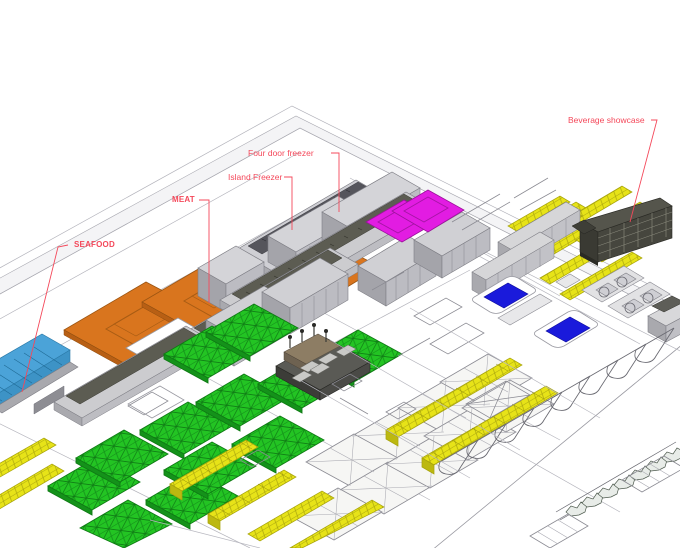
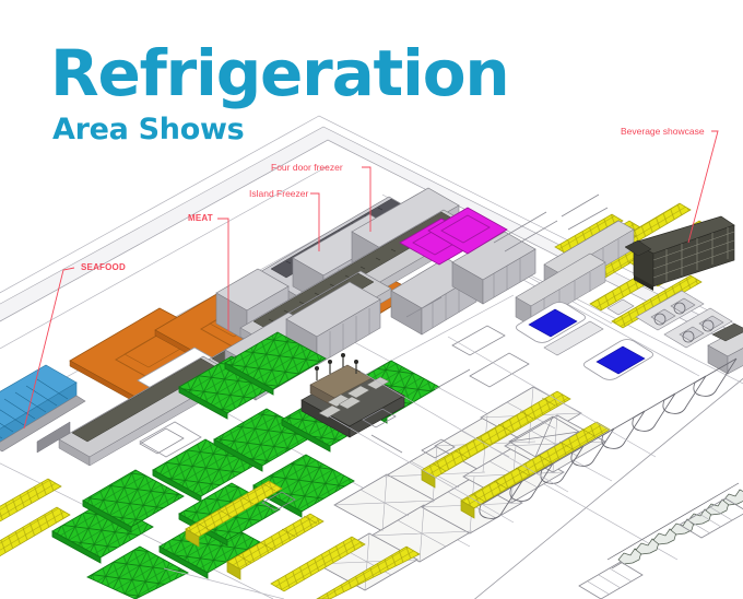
+ Refrigeration
+ Area Shows
  SEAFOOD
  MEAT
  Island Freezer
  Four door freezer
  Beverage showcase
